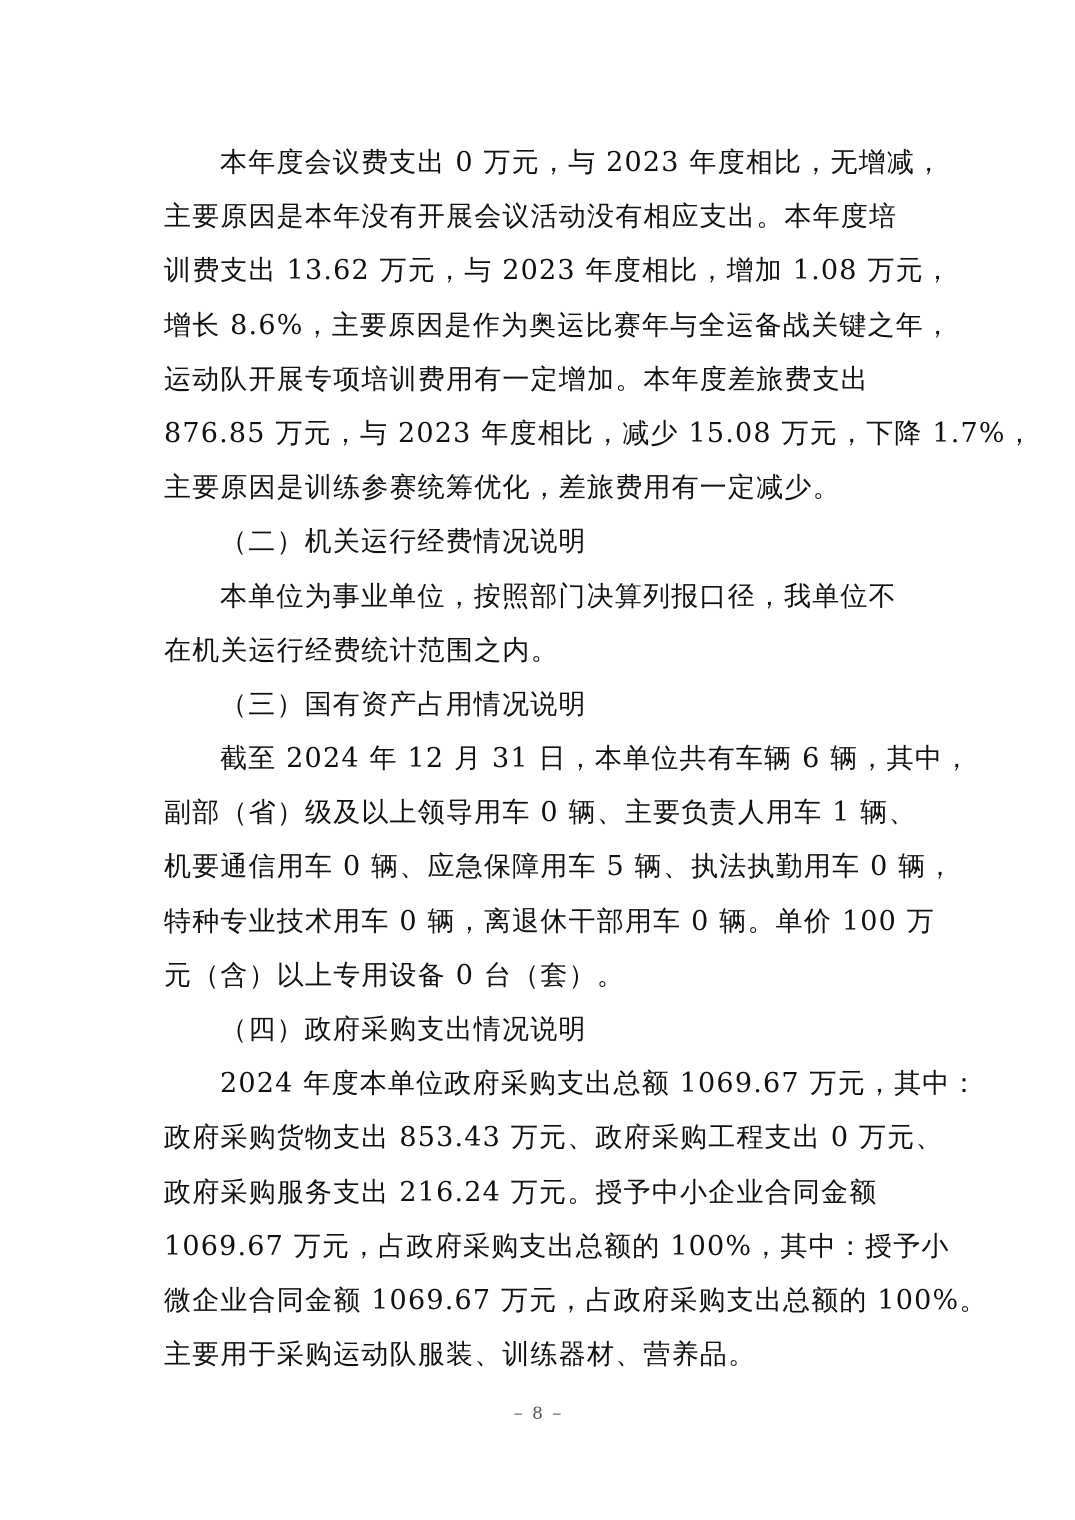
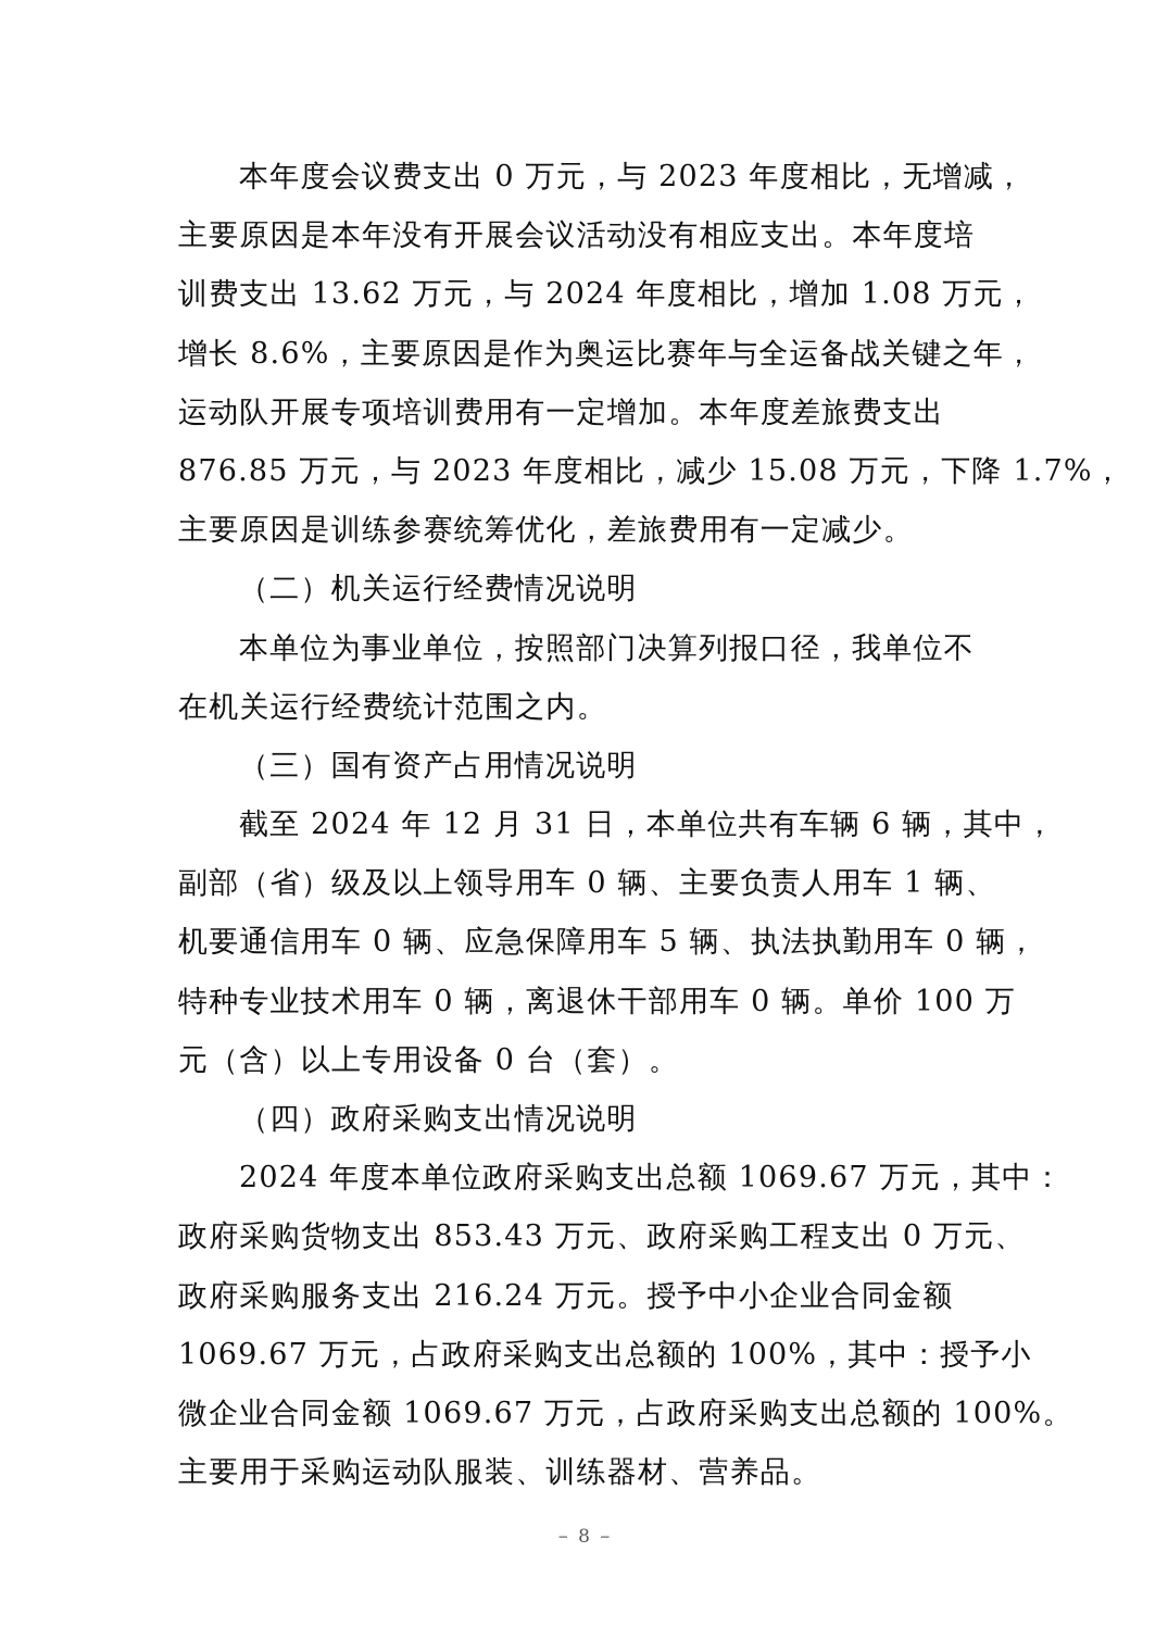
  本年度会议费支出 0 万元，与 2023 年度相比，无增减，
  主要原因是本年没有开展会议活动没有相应支出。本年度培
- 训费支出 13.62 万元，与 2023 年度相比，增加 1.08 万元，
+ 训费支出 13.62 万元，与 2024 年度相比，增加 1.08 万元，
  增长 8.6%，主要原因是作为奥运比赛年与全运备战关键之年，
  运动队开展专项培训费用有一定增加。本年度差旅费支出
  876.85 万元，与 2023 年度相比，减少 15.08 万元，下降 1.7%，
  主要原因是训练参赛统筹优化，差旅费用有一定减少。
  （二）机关运行经费情况说明
  本单位为事业单位，按照部门决算列报口径，我单位不
  在机关运行经费统计范围之内。
  （三）国有资产占用情况说明
  截至 2024 年 12 月 31 日，本单位共有车辆 6 辆，其中，
  副部（省）级及以上领导用车 0 辆、主要负责人用车 1 辆、
  机要通信用车 0 辆、应急保障用车 5 辆、执法执勤用车 0 辆，
  特种专业技术用车 0 辆，离退休干部用车 0 辆。单价 100 万
  元（含）以上专用设备 0 台（套）。
  （四）政府采购支出情况说明
  2024 年度本单位政府采购支出总额 1069.67 万元，其中：
  政府采购货物支出 853.43 万元、政府采购工程支出 0 万元、
  政府采购服务支出 216.24 万元。授予中小企业合同金额
  1069.67 万元，占政府采购支出总额的 100%，其中：授予小
  微企业合同金额 1069.67 万元，占政府采购支出总额的 100%。
  主要用于采购运动队服装、训练器材、营养品。
  － 8 －
